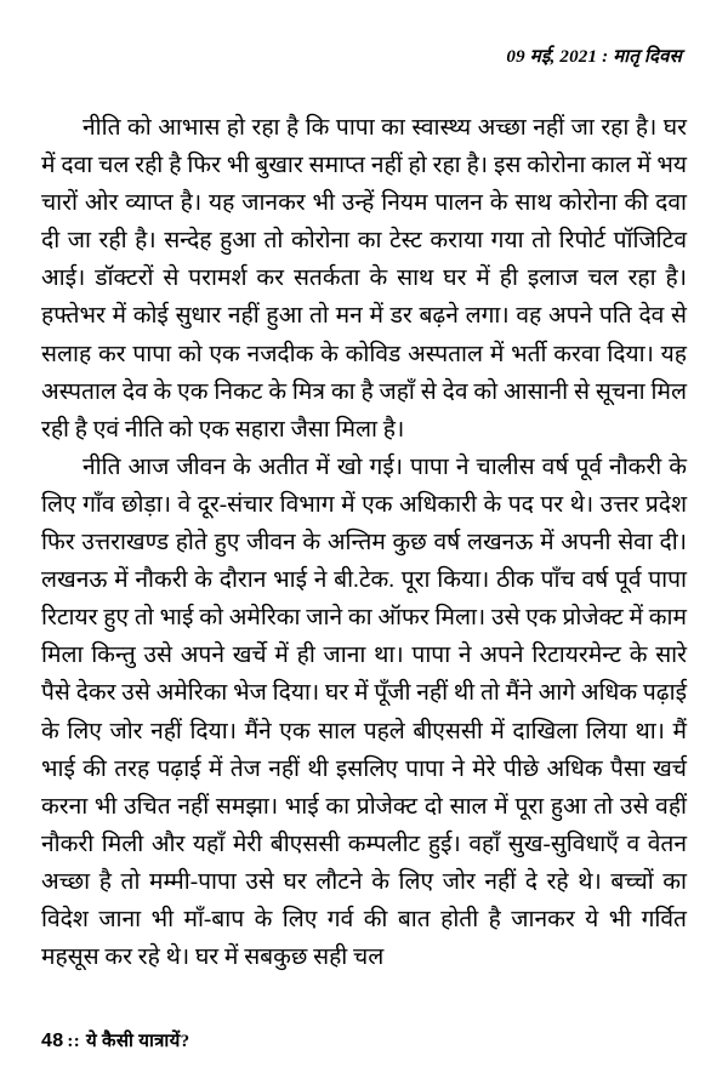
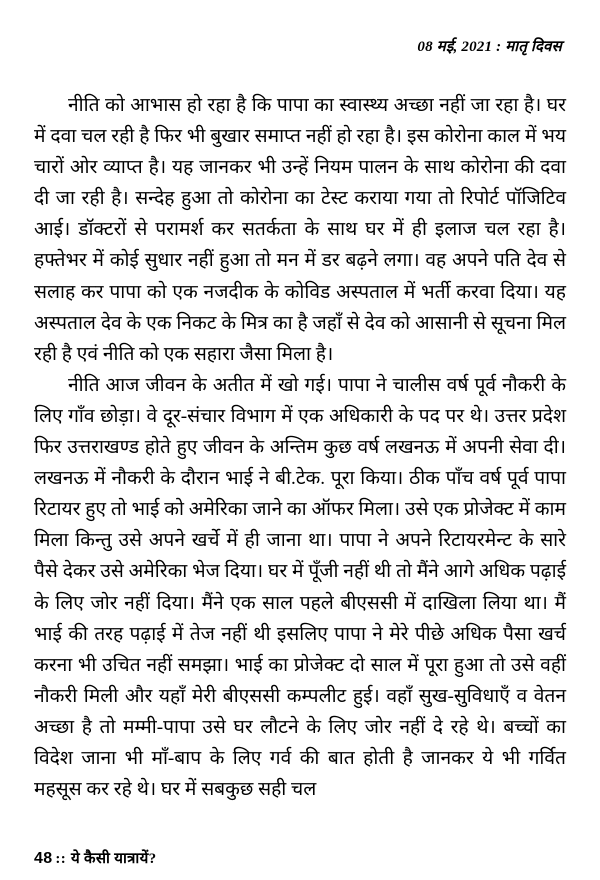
- 09 मई, 2021 : मातृ दिवस
+ 08 मई, 2021 : मातृ दिवस
  नीति को आभास हो रहा है कि पापा का स्वास्थ्य अच्छा नहीं जा रहा है। घर में दवा चल रही है फिर भी बुखार समाप्त नहीं हो रहा है। इस कोरोना काल में भय चारों ओर व्याप्त है। यह जानकर भी उन्हें नियम पालन के साथ कोरोना की दवा दी जा रही है। सन्देह हुआ तो कोरोना का टेस्ट कराया गया तो रिपोर्ट पॉजिटिव आई। डॉक्टरों से परामर्श कर सतर्कता के साथ घर में ही इलाज चल रहा है। हफ्तेभर में कोई सुधार नहीं हुआ तो मन में डर बढ़ने लगा। वह अपने पति देव से सलाह कर पापा को एक नजदीक के कोविड अस्पताल में भर्ती करवा दिया। यह अस्पताल देव के एक निकट के मित्र का है जहाँ से देव को आसानी से सूचना मिल रही है एवं नीति को एक सहारा जैसा मिला है।
  नीति आज जीवन के अतीत में खो गई। पापा ने चालीस वर्ष पूर्व नौकरी के लिए गाँव छोड़ा। वे दूर-संचार विभाग में एक अधिकारी के पद पर थे। उत्तर प्रदेश फिर उत्तराखण्ड होते हुए जीवन के अन्तिम कुछ वर्ष लखनऊ में अपनी सेवा दी। लखनऊ में नौकरी के दौरान भाई ने बी.टेक. पूरा किया। ठीक पाँच वर्ष पूर्व पापा रिटायर हुए तो भाई को अमेरिका जाने का ऑफर मिला। उसे एक प्रोजेक्ट में काम मिला किन्तु उसे अपने खर्चे में ही जाना था। पापा ने अपने रिटायरमेन्ट के सारे पैसे देकर उसे अमेरिका भेज दिया। घर में पूँजी नहीं थी तो मैंने आगे अधिक पढ़ाई के लिए जोर नहीं दिया। मैंने एक साल पहले बीएससी में दाखिला लिया था। मैं भाई की तरह पढ़ाई में तेज नहीं थी इसलिए पापा ने मेरे पीछे अधिक पैसा खर्च करना भी उचित नहीं समझा। भाई का प्रोजेक्ट दो साल में पूरा हुआ तो उसे वहीं नौकरी मिली और यहाँ मेरी बीएससी कम्पलीट हुई। वहाँ सुख-सुविधाएँ व वेतन अच्छा है तो मम्मी-पापा उसे घर लौटने के लिए जोर नहीं दे रहे थे। बच्चों का विदेश जाना भी माँ-बाप के लिए गर्व की बात होती है जानकर ये भी गर्वित महसूस कर रहे थे। घर में सबकुछ सही चल
  48 :: ये कैसी यात्रायें?
